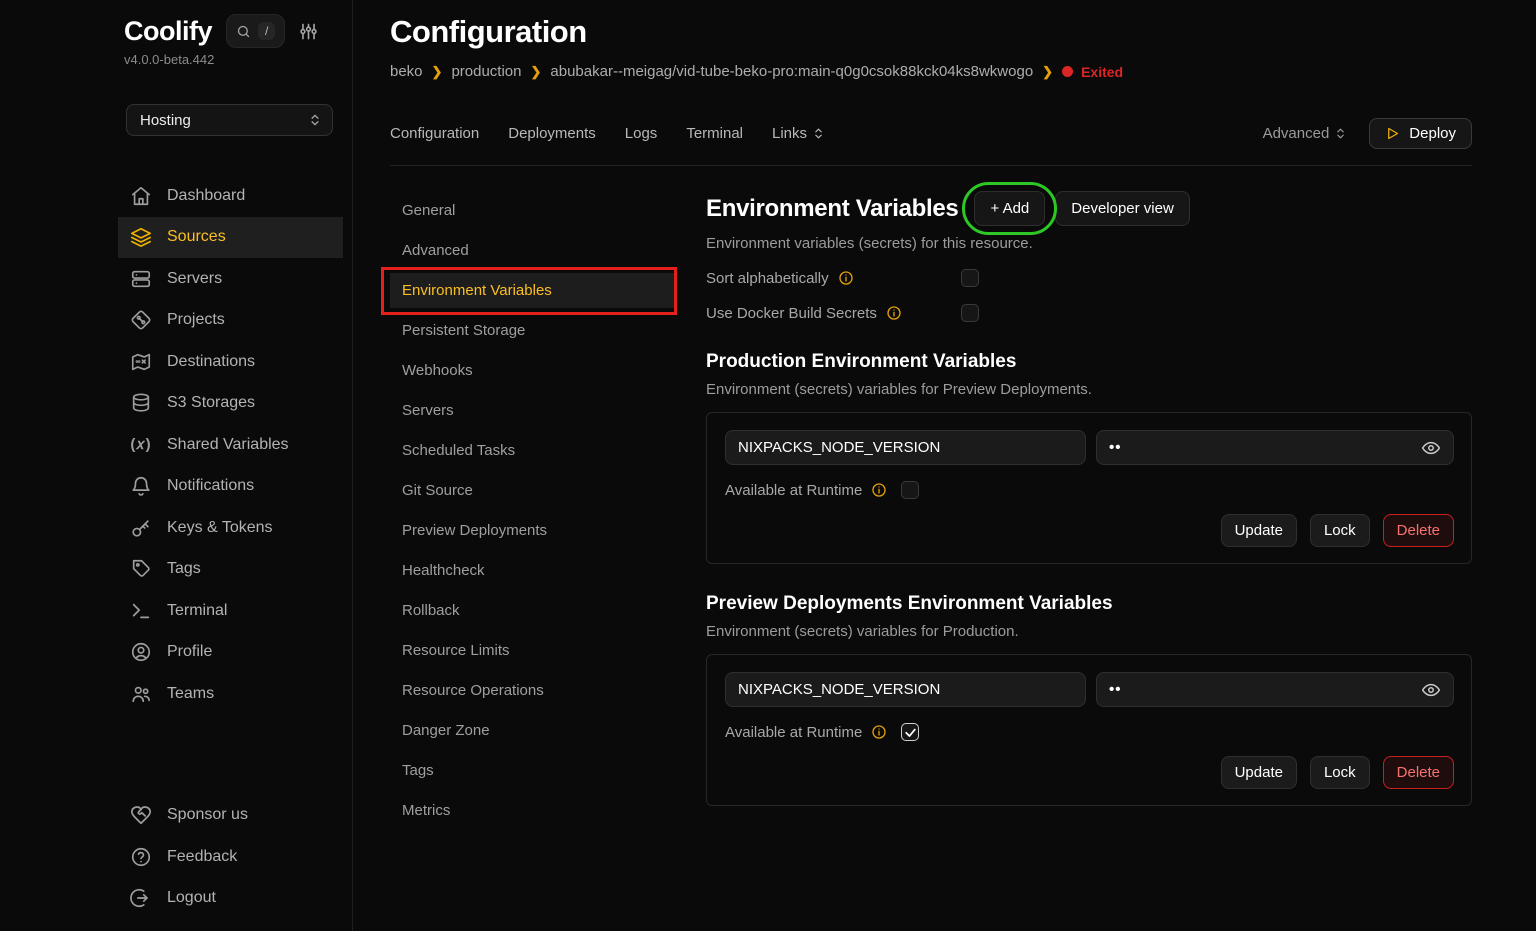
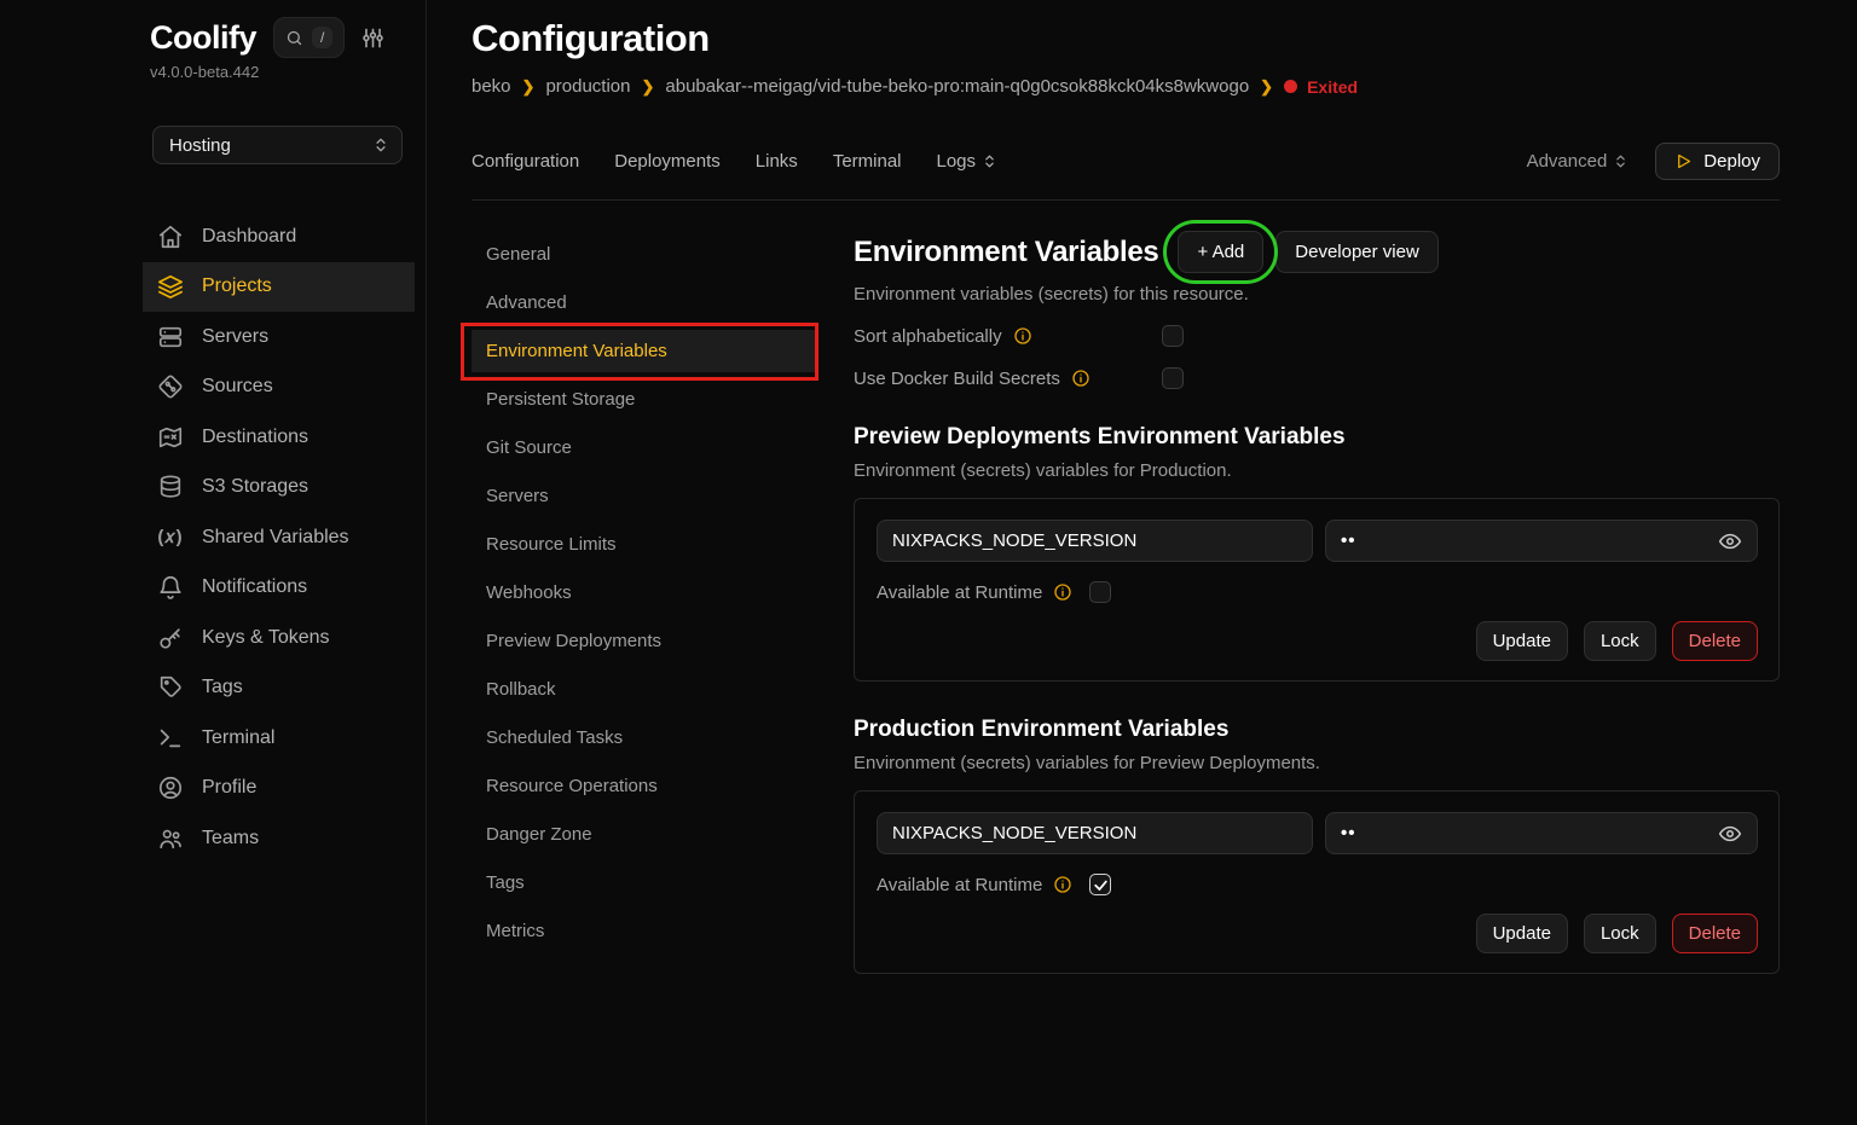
  Coolify
  /
  v4.0.0-beta.442
  Hosting
  Dashboard
- Sources
+ Projects
  Servers
- Projects
+ Sources
  Destinations
  S3 Storages
  (𝑥)
  Shared Variables
  Notifications
  Keys & Tokens
  Tags
  Terminal
  Profile
  Teams
- Sponsor us
- Feedback
- Logout
  Configuration
  beko
  ❯
  production
  ❯
  abubakar--meigag/vid-tube-beko-pro:main-q0g0csok88kck04ks8wkwogo
  ❯
  Exited
  Configuration
  Deployments
- Logs
+ Links
  Terminal
- Links
+ Logs
  Advanced
  Deploy
  General
  Advanced
  Environment Variables
  Persistent Storage
- Webhooks
+ Git Source
  Servers
- Scheduled Tasks
+ Resource Limits
- Git Source
+ Webhooks
  Preview Deployments
- Healthcheck
  Rollback
- Resource Limits
+ Scheduled Tasks
  Resource Operations
  Danger Zone
  Tags
  Metrics
  Environment Variables
  + Add
  Developer view
  Environment variables (secrets) for this resource.
  Sort alphabetically
  Use Docker Build Secrets
- Production Environment Variables
+ Preview Deployments Environment Variables
- Environment (secrets) variables for Preview Deployments.
+ Environment (secrets) variables for Production.
  NIXPACKS_NODE_VERSION
  ••
  Available at Runtime
  Update
  Lock
  Delete
- Preview Deployments Environment Variables
+ Production Environment Variables
- Environment (secrets) variables for Production.
+ Environment (secrets) variables for Preview Deployments.
  NIXPACKS_NODE_VERSION
  ••
  Available at Runtime
  Update
  Lock
  Delete
